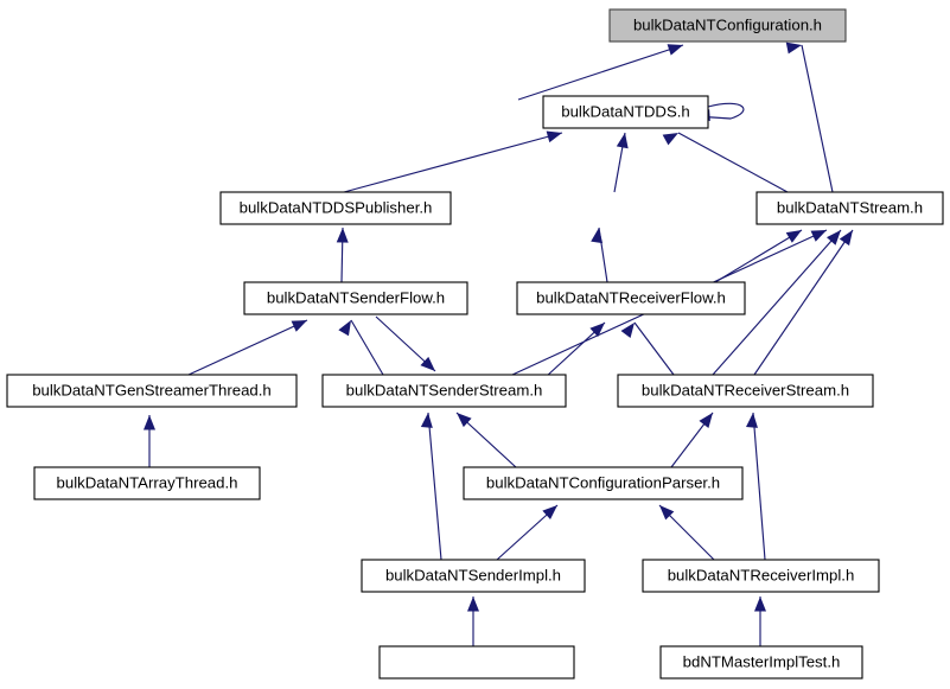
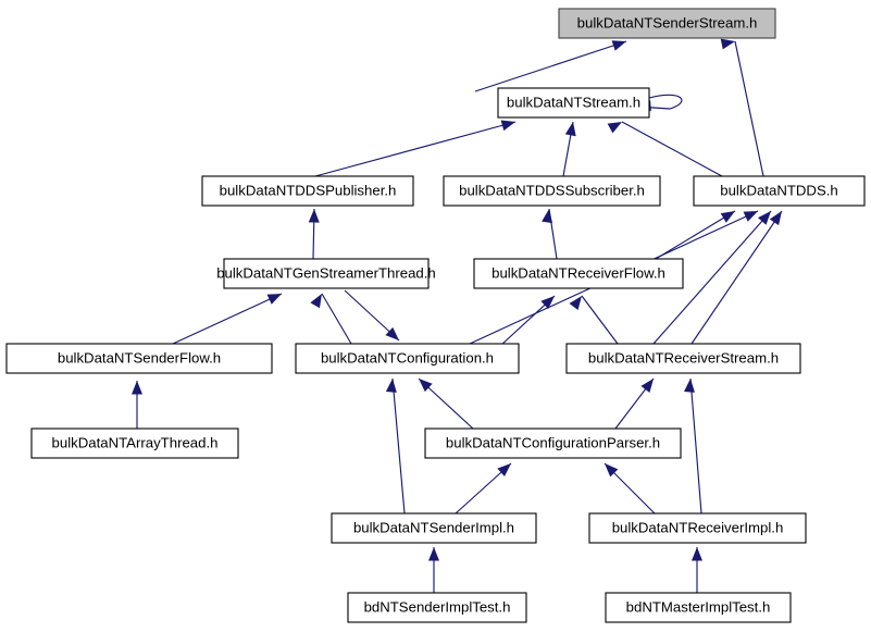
- bulkDataNTConfiguration.h
+ bulkDataNTSenderStream.h
- bulkDataNTDDS.h
+ bulkDataNTStream.h
  bulkDataNTDDSPublisher.h
+ bulkDataNTDDSSubscriber.h
- bulkDataNTStream.h
+ bulkDataNTDDS.h
- bulkDataNTSenderFlow.h
+ bulkDataNTGenStreamerThread.h
  bulkDataNTReceiverFlow.h
- bulkDataNTGenStreamerThread.h
+ bulkDataNTSenderFlow.h
- bulkDataNTSenderStream.h
+ bulkDataNTConfiguration.h
  bulkDataNTReceiverStream.h
  bulkDataNTArrayThread.h
  bulkDataNTConfigurationParser.h
  bulkDataNTSenderImpl.h
  bulkDataNTReceiverImpl.h
+ bdNTSenderImplTest.h
  bdNTMasterImplTest.h
